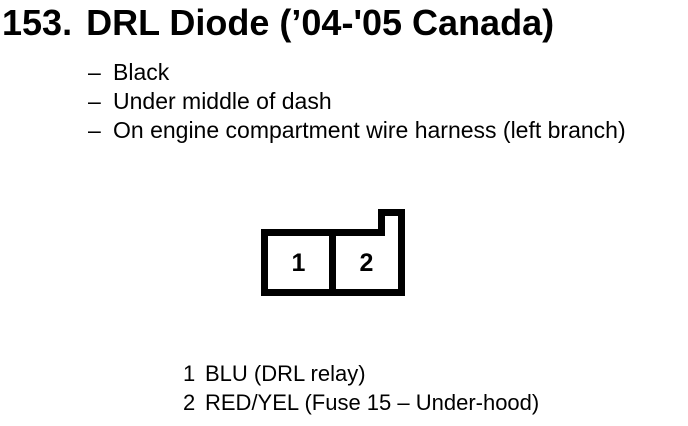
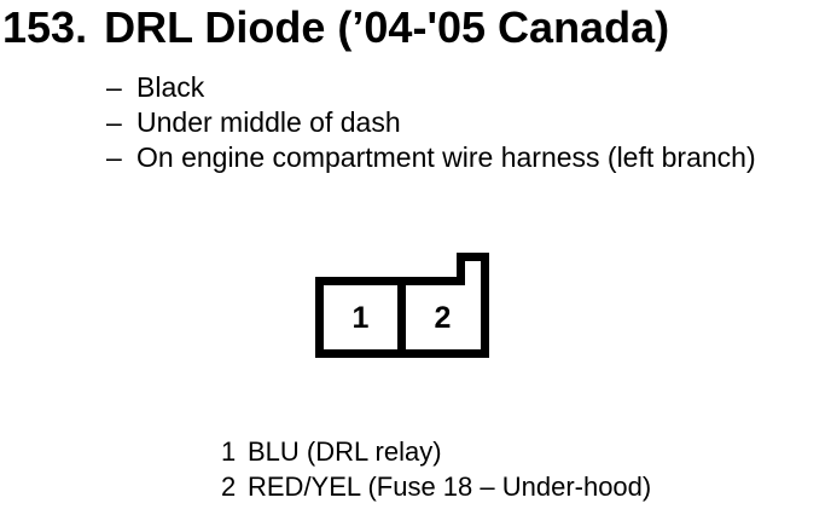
  153.
  DRL Diode (’04-'05 Canada)
  –
  Black
  –
  Under middle of dash
  –
  On engine compartment wire harness (left branch)
  1
  2
  1
  BLU (DRL relay)
  2
- RED/YEL (Fuse 15 – Under-hood)
+ RED/YEL (Fuse 18 – Under-hood)
